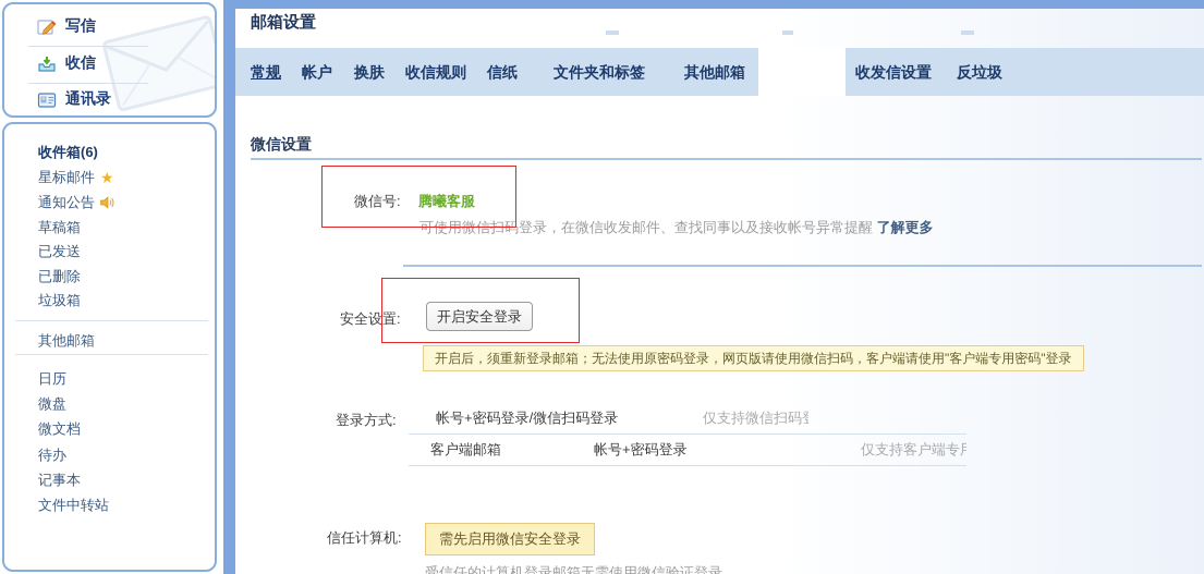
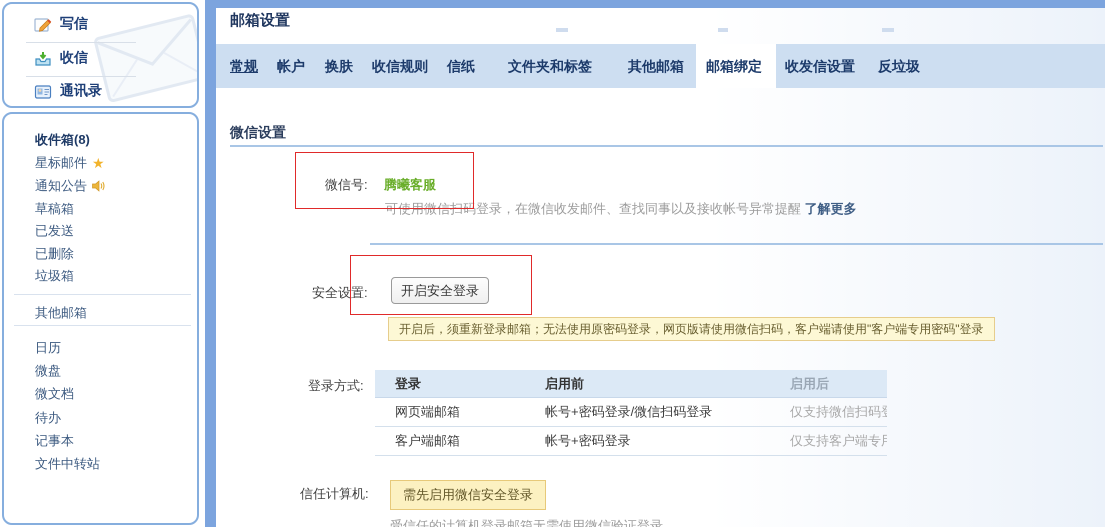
  写信
  收信
  通讯录
- 收件箱(6)
+ 收件箱(8)
  星标邮件
  ★
  通知公告
  草稿箱
  已发送
  已删除
  垃圾箱
  其他邮箱
  日历
  微盘
  微文档
  待办
  记事本
  文件中转站
  邮箱设置
  常规
  帐户
  换肤
  收信规则
  信纸
  文件夹和标签
  其他邮箱
+ 邮箱绑定
  收发信设置
  反垃圾
  微信设置
  微信号:
  腾曦客服
  可使用微信扫码登录，在微信收发邮件、查找同事以及接收帐号异常提醒 了解更多
  安全设置:
  开启安全登录
  开启后，须重新登录邮箱；无法使用原密码登录，网页版请使用微信扫码，客户端请使用"客户端专用密码"登录
  登录方式:
+ 登录
+ 启用前
+ 启用后
+ 网页端邮箱
  帐号+密码登录/微信扫码登录
  仅支持微信扫码
  客户端邮箱
  帐号+密码登录
  仅支持客户端专
  信任计算机:
  需先启用微信安全登录
  受信任的计算机登录邮箱无需使用微信验证登录
